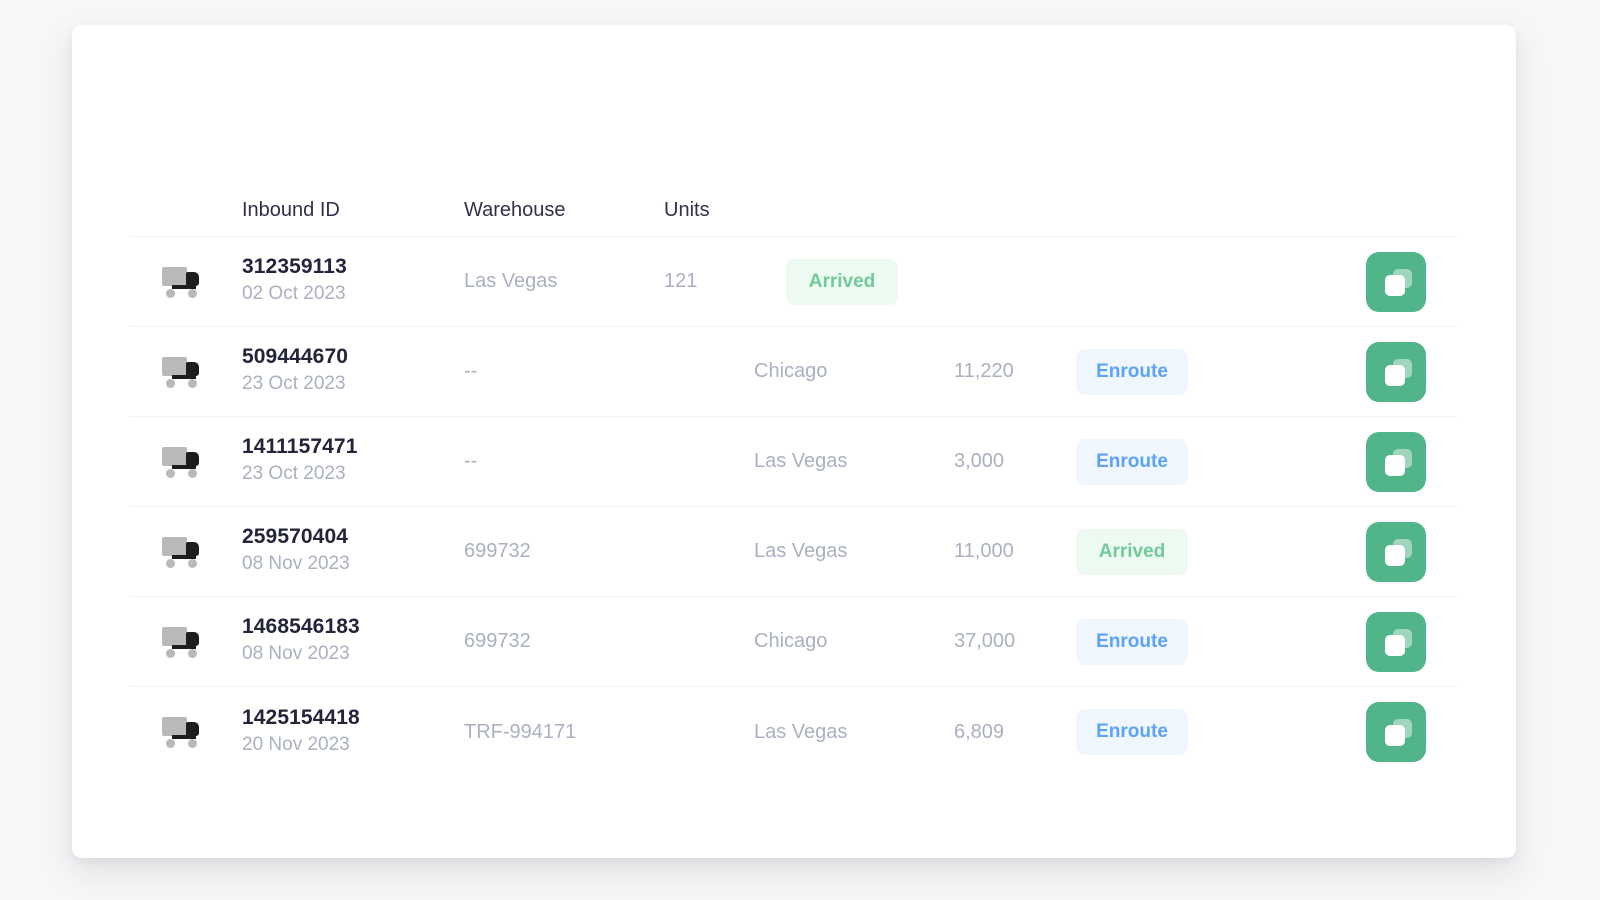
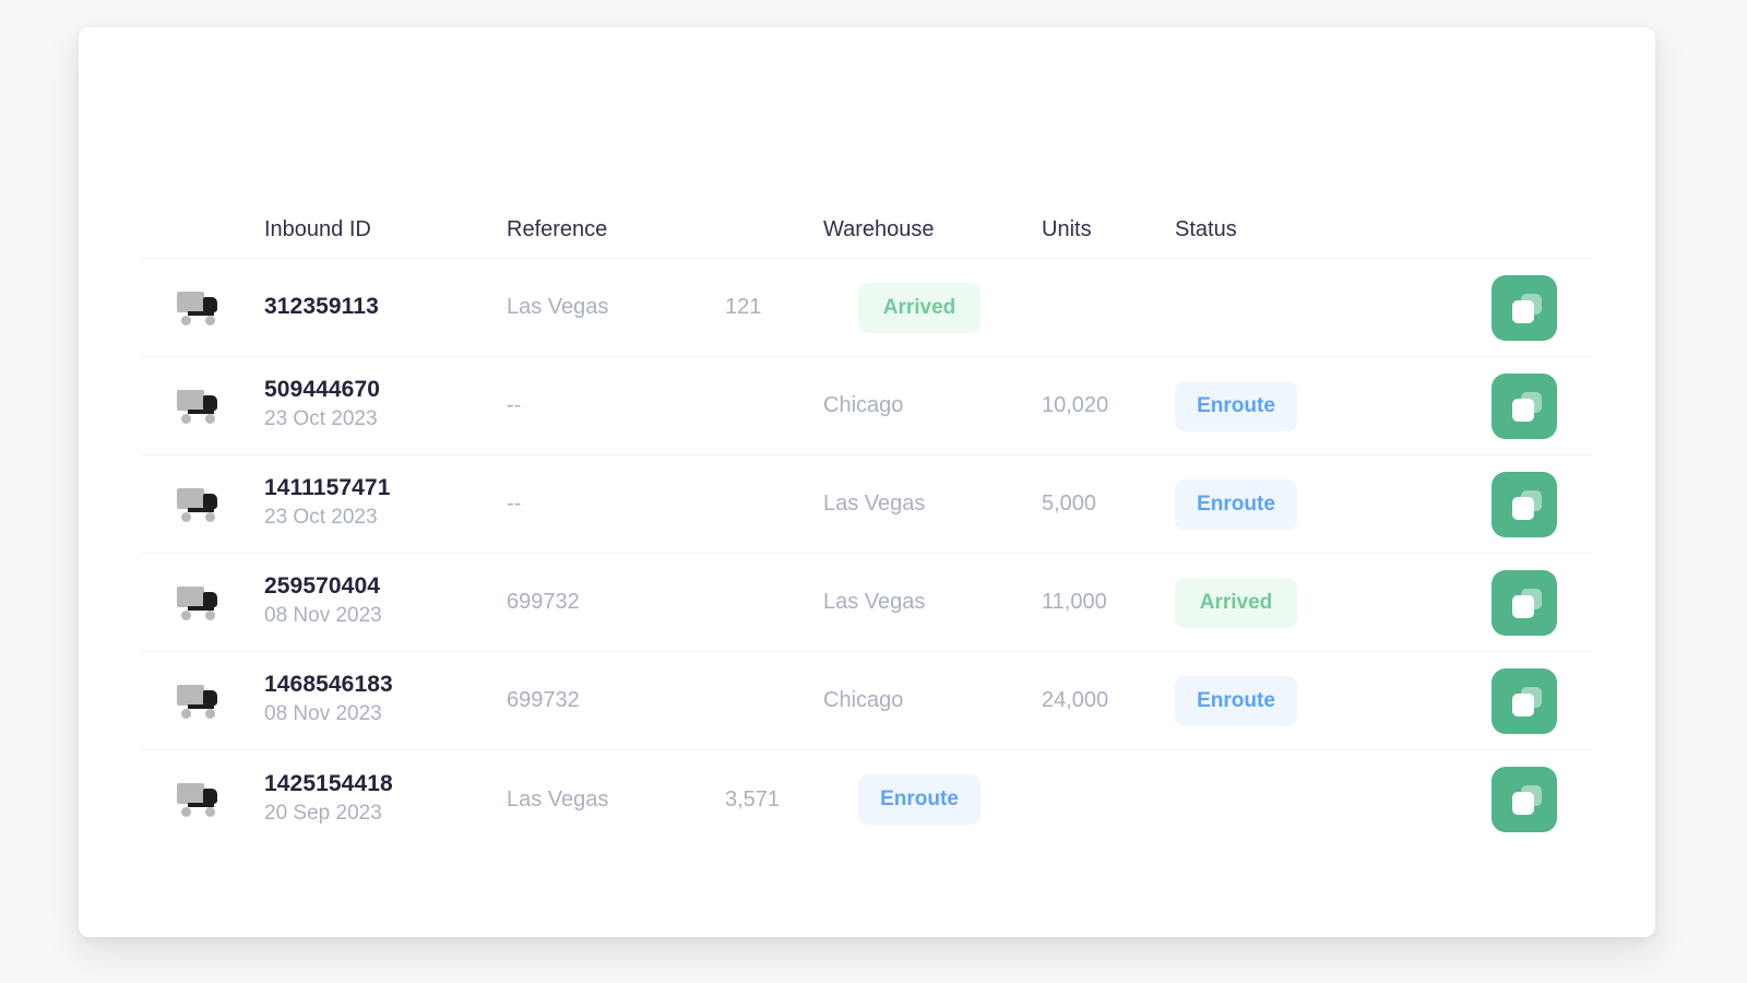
  Inbound ID
+ Reference
  Warehouse
  Units
+ Status
  312359113
- 02 Oct 2023
  Las Vegas
  121
  Arrived
  509444670
  23 Oct 2023
  --
  Chicago
- 11,220
+ 10,020
  Enroute
  1411157471
  23 Oct 2023
  --
  Las Vegas
- 3,000
+ 5,000
  Enroute
  259570404
  08 Nov 2023
  699732
  Las Vegas
  11,000
  Arrived
  1468546183
  08 Nov 2023
  699732
  Chicago
- 37,000
+ 24,000
  Enroute
  1425154418
- 20 Nov 2023
+ 20 Sep 2023
- TRF-994171
  Las Vegas
- 6,809
+ 3,571
  Enroute
